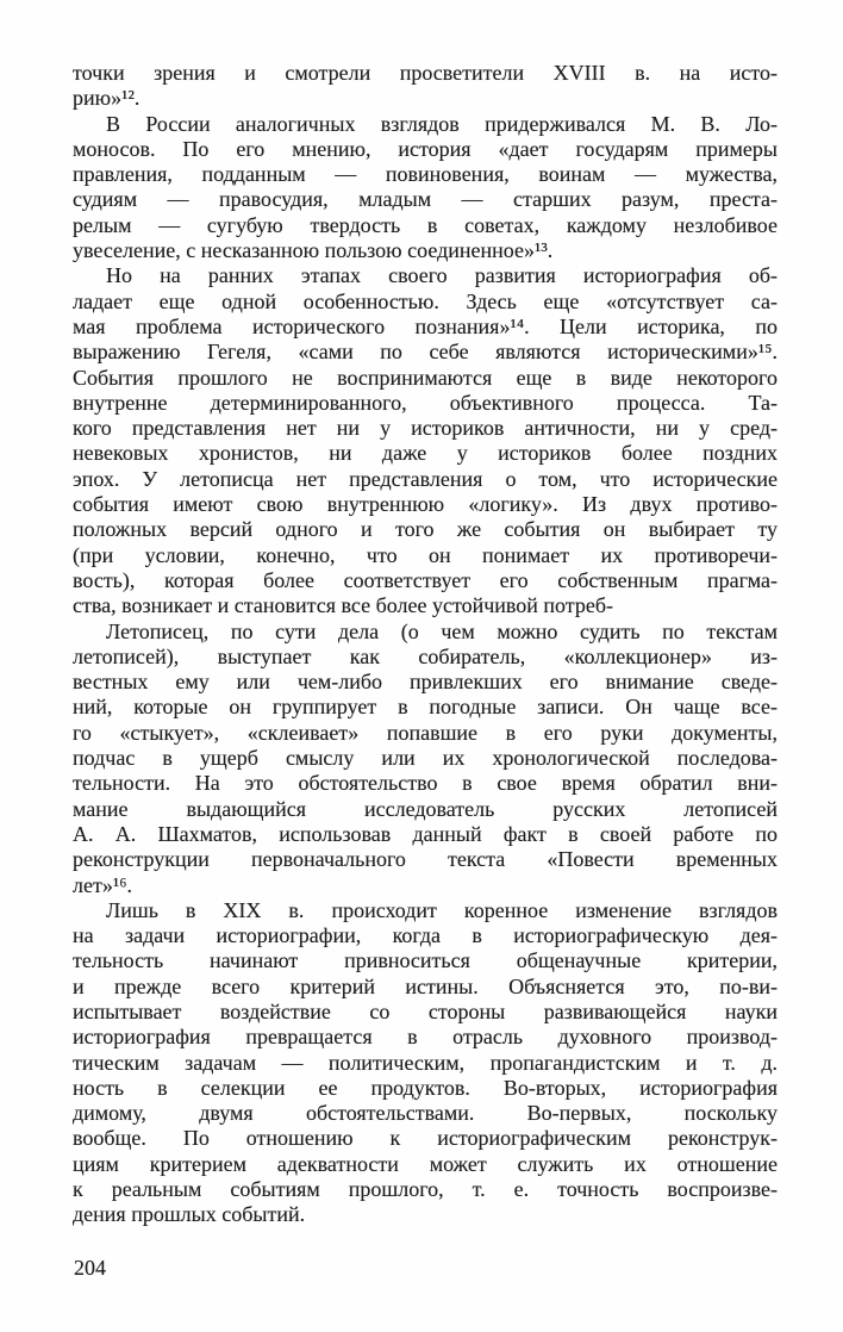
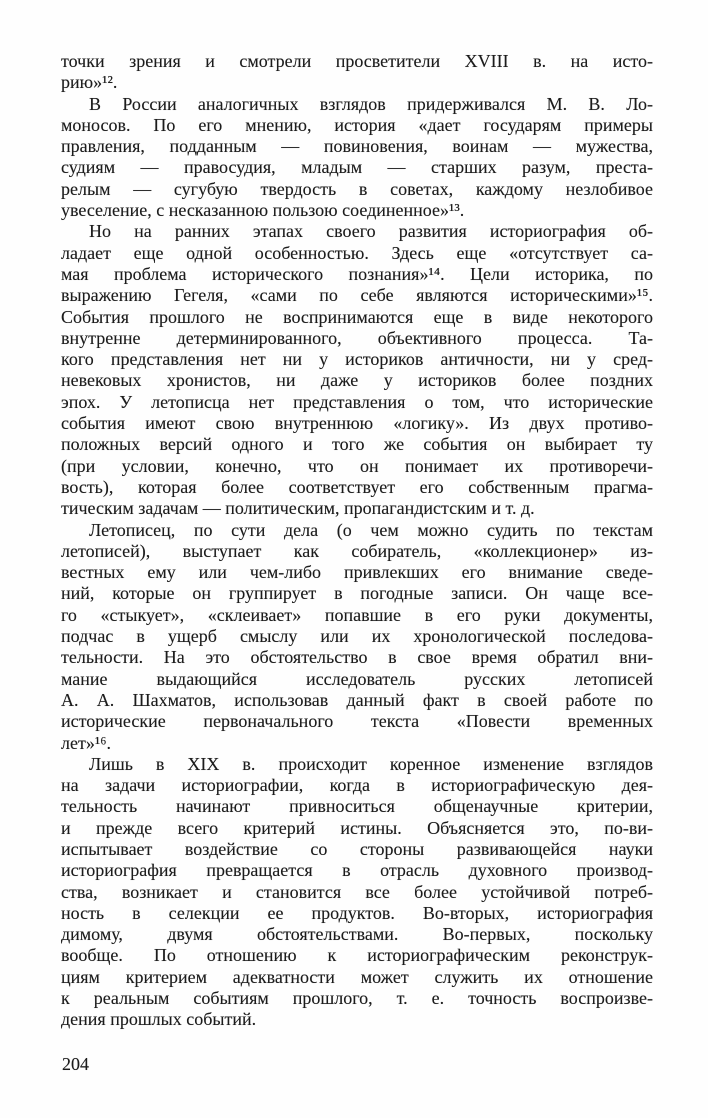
  точки зрения и смотрели просветители XVIII в. на исто-
  рию»¹².
  В России аналогичных взглядов придерживался М. В. Ло-
  моносов. По его мнению, история «дает государям примеры
  правления, подданным — повиновения, воинам — мужества,
  судиям — правосудия, младым — старших разум, преста-
  релым — сугубую твердость в советах, каждому незлобивое
  увеселение, с несказанною пользою соединенное»¹³.
  Но на ранних этапах своего развития историография об-
  ладает еще одной особенностью. Здесь еще «отсутствует са-
  мая проблема исторического познания»¹⁴. Цели историка, по
  выражению Гегеля, «сами по себе являются историческими»¹⁵.
  События прошлого не воспринимаются еще в виде некоторого
  внутренне детерминированного, объективного процесса. Та-
  кого представления нет ни у историков античности, ни у сред-
  невековых хронистов, ни даже у историков более поздних
  эпох. У летописца нет представления о том, что исторические
  события имеют свою внутреннюю «логику». Из двух противо-
  положных версий одного и того же события он выбирает ту
  (при условии, конечно, что он понимает их противоречи-
  вость), которая более соответствует его собственным прагма-
- ства, возникает и становится все более устойчивой потреб-
+ тическим задачам — политическим, пропагандистским и т. д.
  Летописец, по сути дела (о чем можно судить по текстам
  летописей), выступает как собиратель, «коллекционер» из-
  вестных ему или чем-либо привлекших его внимание сведе-
  ний, которые он группирует в погодные записи. Он чаще все-
  го «стыкует», «склеивает» попавшие в его руки документы,
  подчас в ущерб смыслу или их хронологической последова-
  тельности. На это обстоятельство в свое время обратил вни-
  мание выдающийся исследователь русских летописей
  А. А. Шахматов, использовав данный факт в своей работе по
- реконструкции первоначального текста «Повести временных
+ исторические первоначального текста «Повести временных
  лет»¹⁶.
  Лишь в XIX в. происходит коренное изменение взглядов
  на задачи историографии, когда в историографическую дея-
  тельность начинают привноситься общенаучные критерии,
  и прежде всего критерий истины. Объясняется это, по-ви-
  испытывает воздействие со стороны развивающейся науки
  историография превращается в отрасль духовного производ-
- тическим задачам — политическим, пропагандистским и т. д.
+ ства, возникает и становится все более устойчивой потреб-
  ность в селекции ее продуктов. Во-вторых, историография
  димому, двумя обстоятельствами. Во-первых, поскольку
  вообще. По отношению к историографическим реконструк-
  циям критерием адекватности может служить их отношение
  к реальным событиям прошлого, т. е. точность воспроизве-
  дения прошлых событий.
  204
